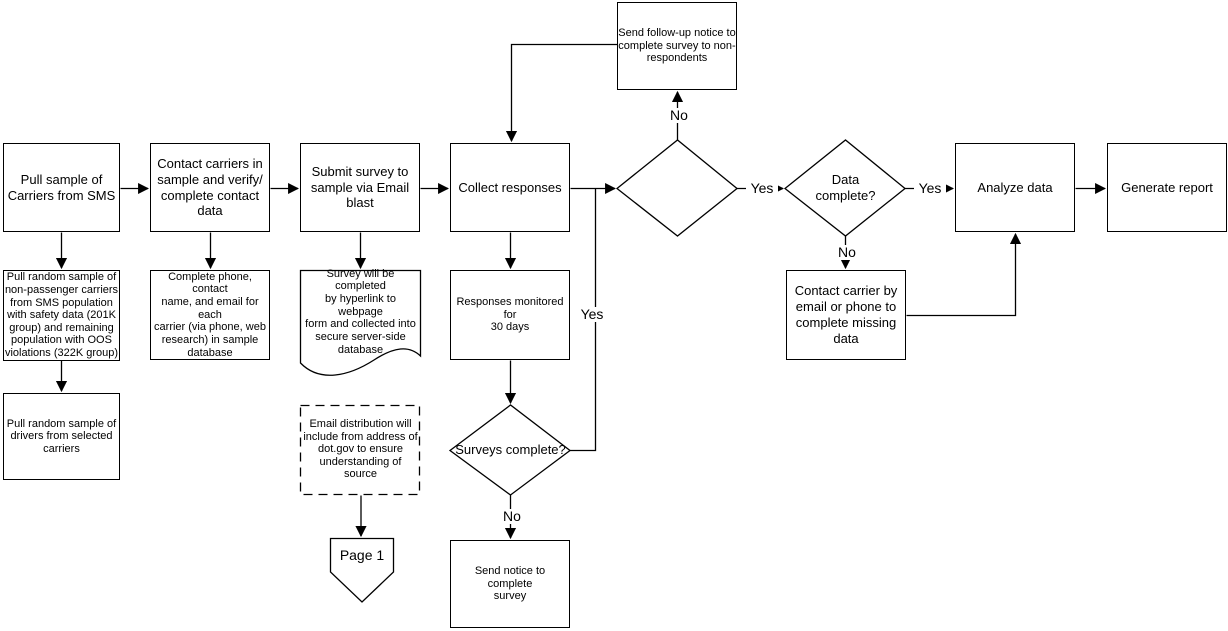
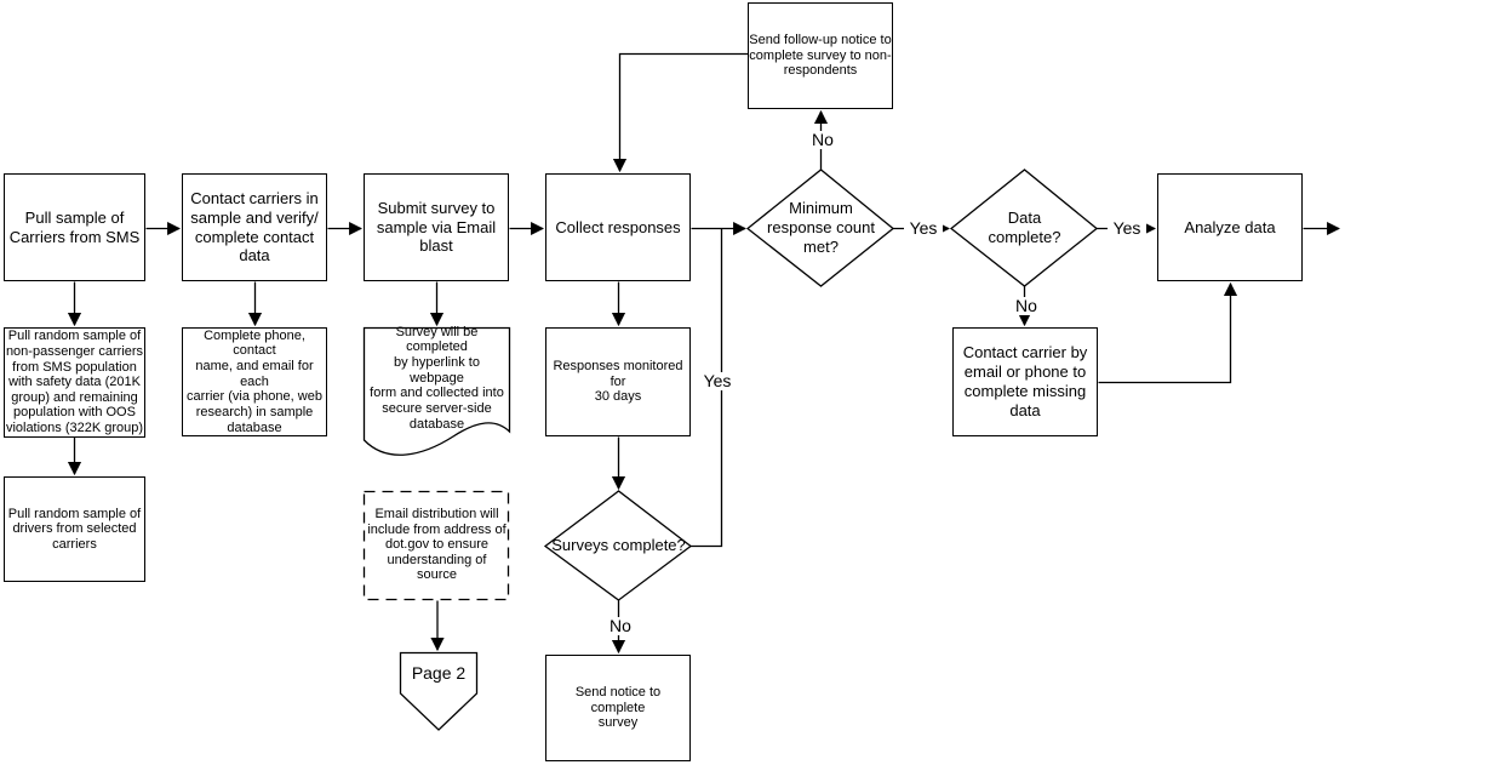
  Pull sample of
  Carriers from SMS
  Contact carriers in
  sample and verify/
  complete contact
  data
  Submit survey to
  sample via Email
  blast
  Collect responses
  Analyze data
- Generate report
  Send follow-up notice to
  complete survey to non-
  respondents
  Pull random sample of
  non-passenger carriers
  from SMS population
  with safety data (201K
  group) and remaining
  population with OOS
  violations (322K group)
  Complete phone, contact
  name, and email for each
  carrier (via phone, web
  research) in sample
  database
  Responses monitored for
  30 days
  Contact carrier by
  email or phone to
  complete missing
  data
  Pull random sample of
  drivers from selected
  carriers
  Send notice to complete
  survey
  Survey will be completed
  by hyperlink to webpage
  form and collected into
  secure server-side
  database
  Email distribution will
  include from address of
  dot.gov to ensure
  understanding of source
+ Minimum
+ response count
+ met?
  Data
  complete?
  Surveys complete?
- Page 1
+ Page 2
  No
  Yes
  Yes
  No
  Yes
  No
